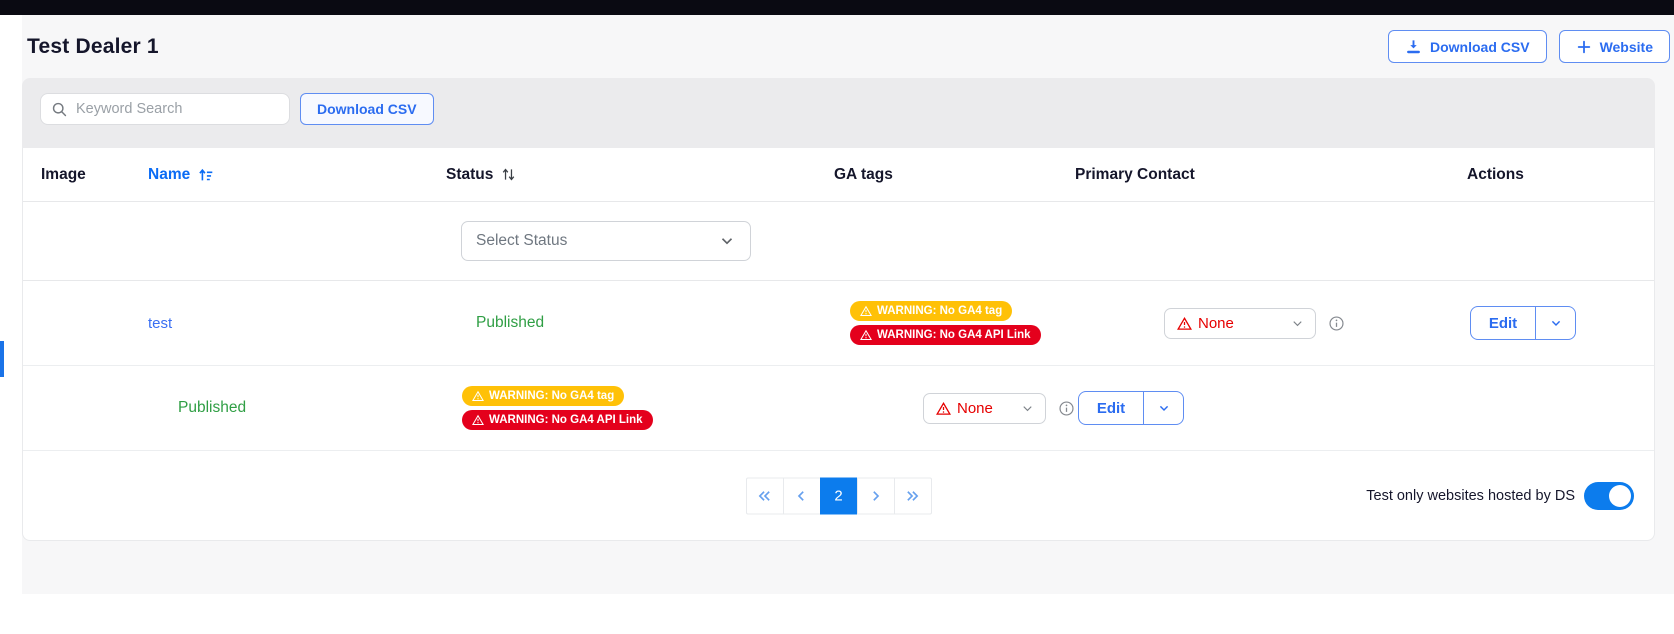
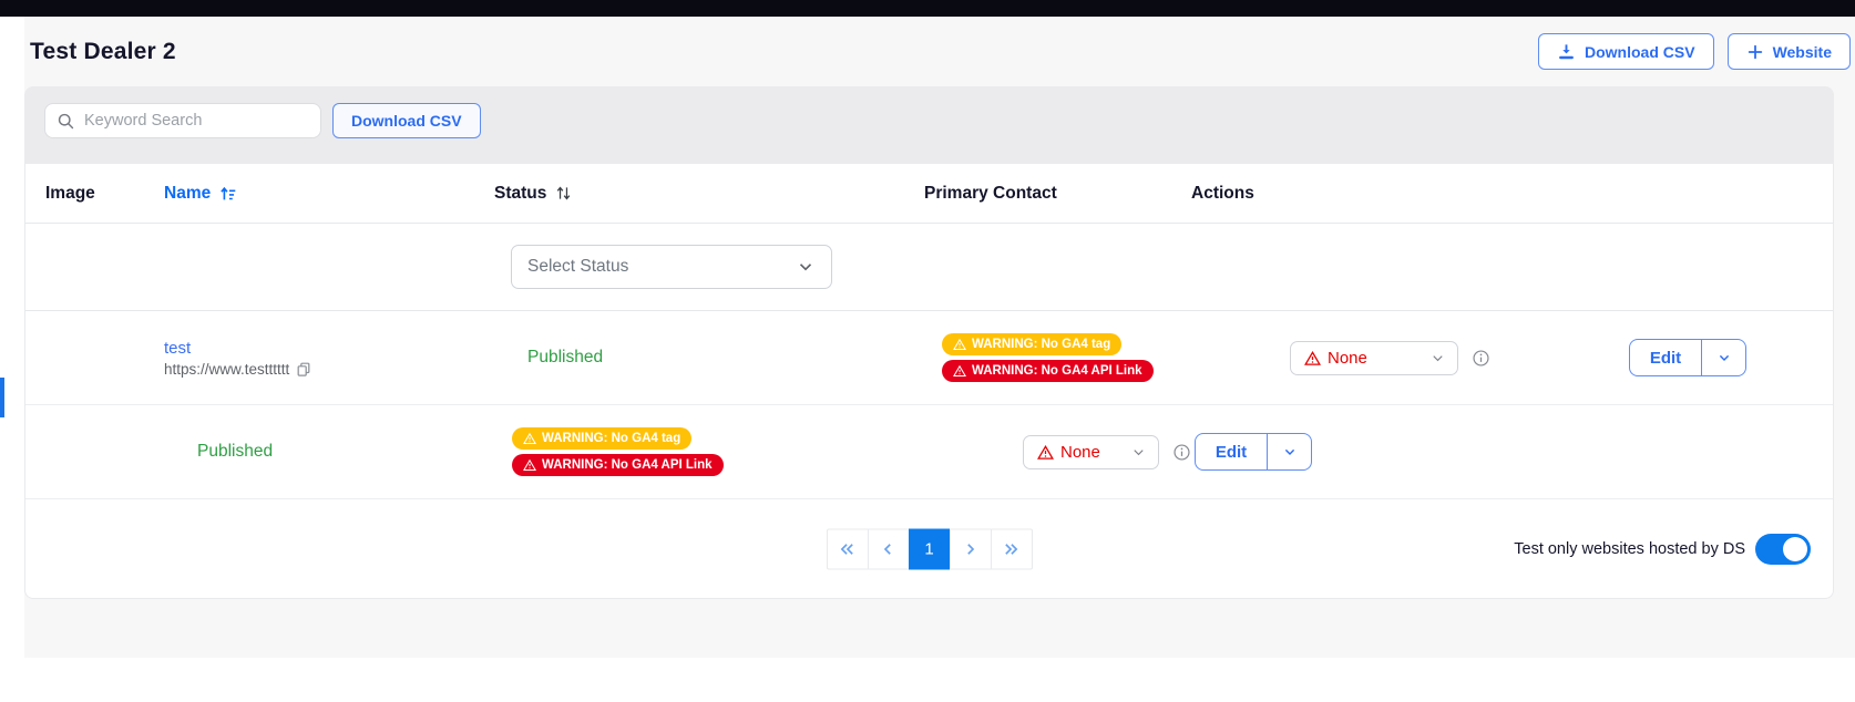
- Test Dealer 1
+ Test Dealer 2
  Download CSV
  Website
  Keyword Search
  Download CSV
  Image
  Name
  Status
- GA tags
  Primary Contact
  Actions
  Select Status
  test
+ https://www.testttttt
  Published
  WARNING: No GA4 tag
  WARNING: No GA4 API Link
  None
  Edit
  Published
  WARNING: No GA4 tag
  WARNING: No GA4 API Link
  None
  Edit
- 2
+ 1
  Test only websites hosted by DS
